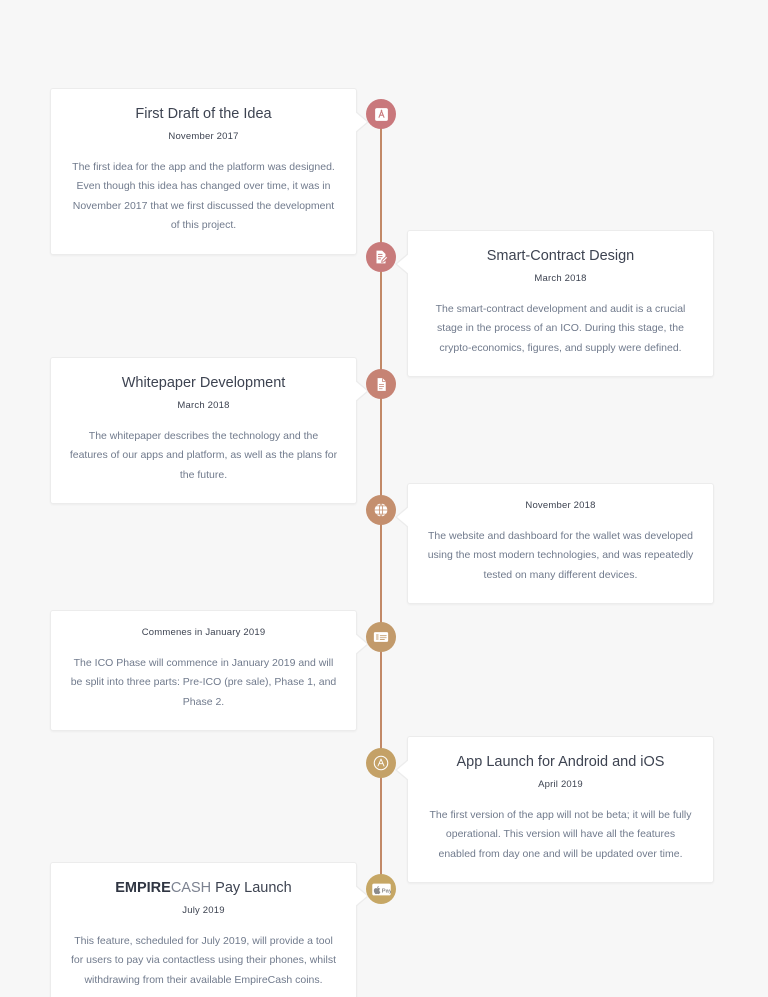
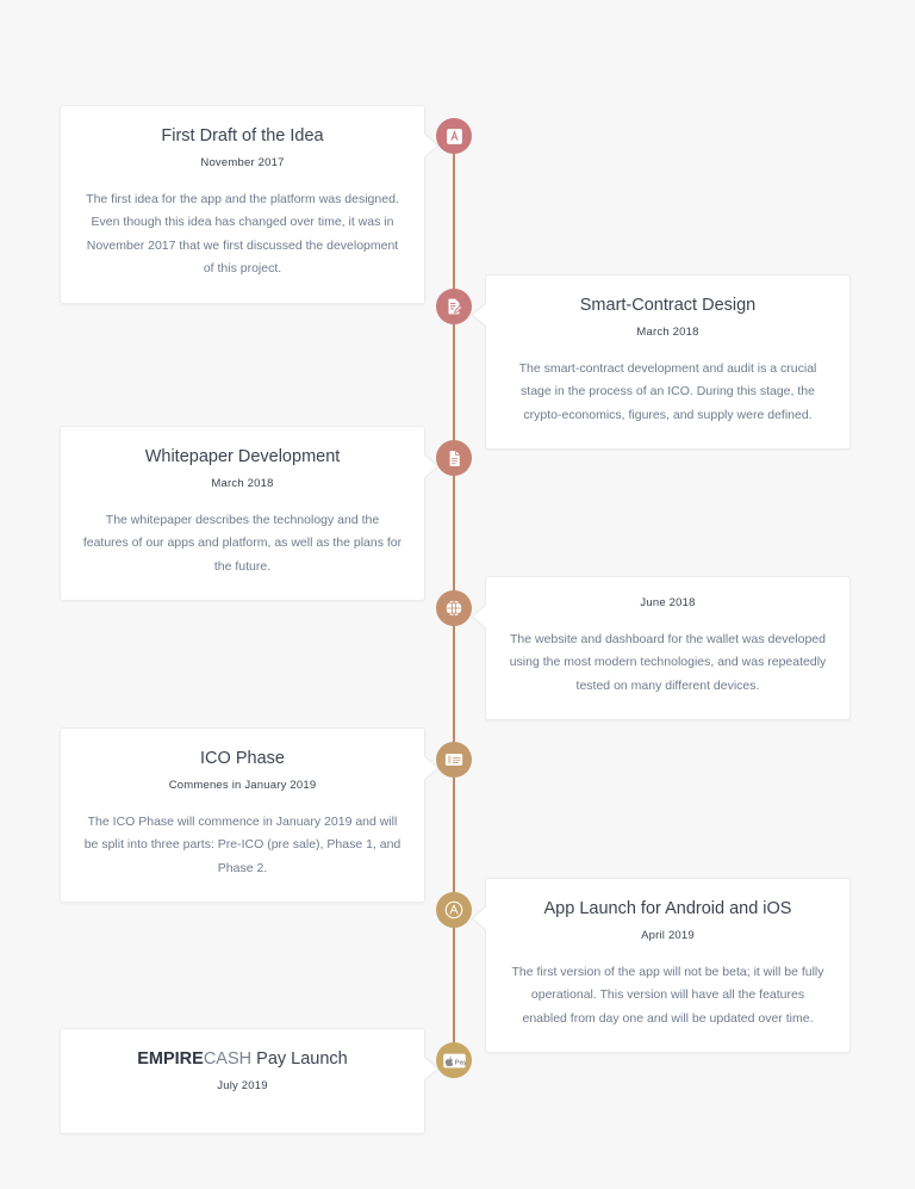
  First Draft of the Idea
  November 2017
  The first idea for the app and the platform was designed. Even though this idea has changed over time, it was in November 2017 that we first discussed the development of this project.
  Smart-Contract Design
  March 2018
  The smart-contract development and audit is a crucial stage in the process of an ICO. During this stage, the crypto-economics, figures, and supply were defined.
  Whitepaper Development
  March 2018
  The whitepaper describes the technology and the features of our apps and platform, as well as the plans for the future.
- November 2018
+ June 2018
  The website and dashboard for the wallet was developed using the most modern technologies, and was repeatedly tested on many different devices.
+ ICO Phase
  Commenes in January 2019
  The ICO Phase will commence in January 2019 and will be split into three parts: Pre-ICO (pre sale), Phase 1, and Phase 2.
  App Launch for Android and iOS
  April 2019
  The first version of the app will not be beta; it will be fully operational. This version will have all the features enabled from day one and will be updated over time.
  EMPIRECASH Pay Launch
  July 2019
- This feature, scheduled for July 2019, will provide a tool for users to pay via contactless using their phones, whilst withdrawing from their available EmpireCash coins.
